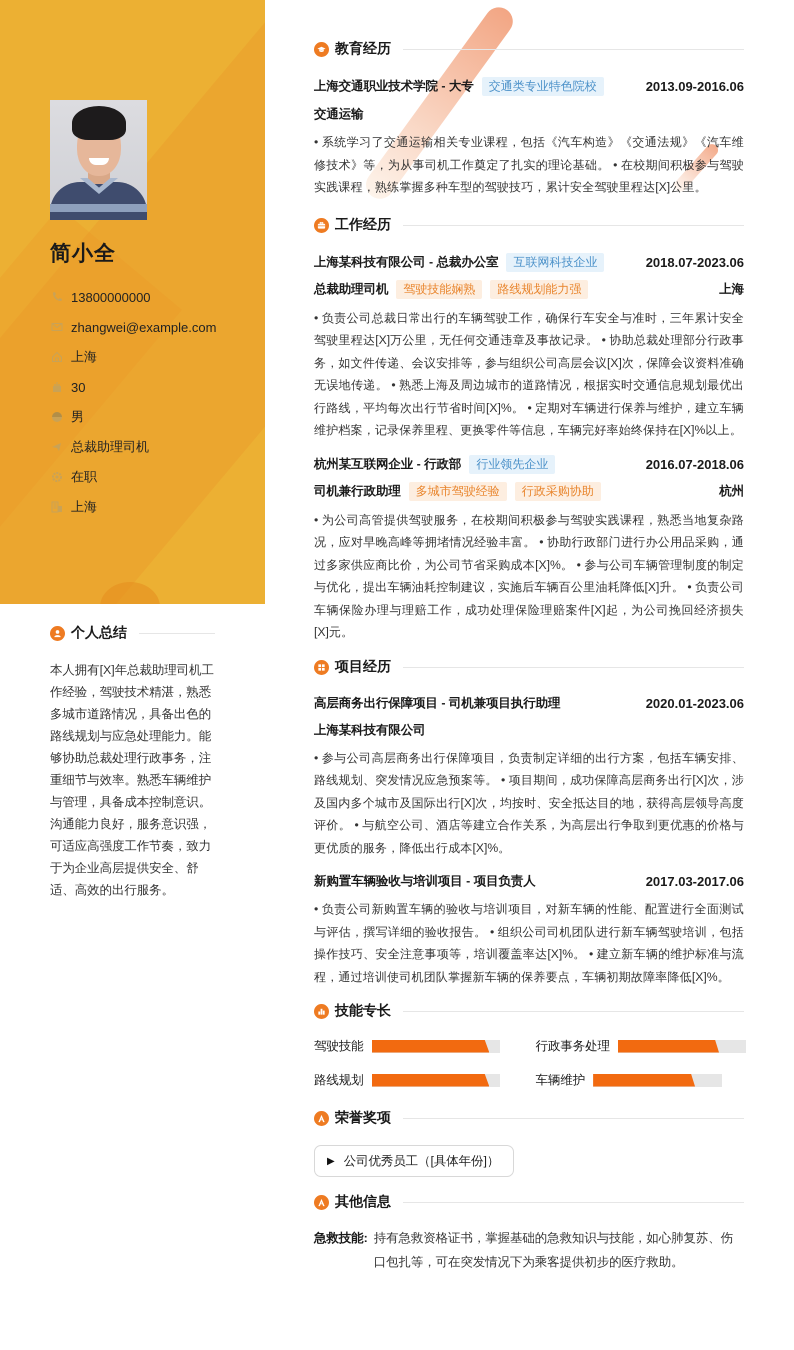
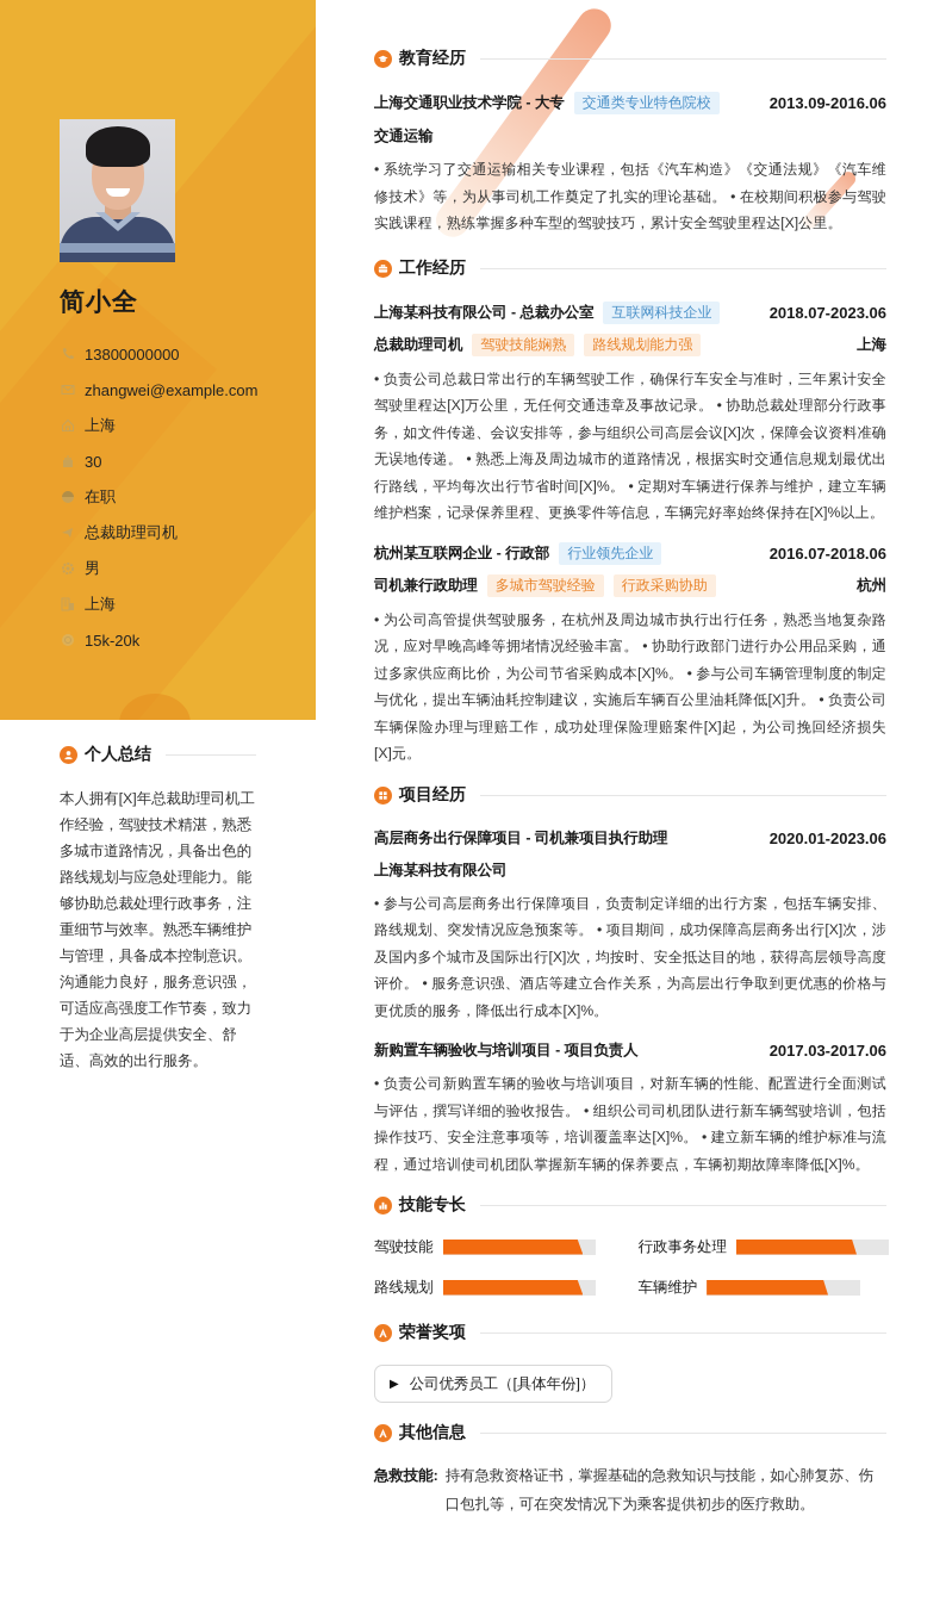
  简小全
  13800000000
  zhangwei@example.com
  上海
  30
- 男
+ 在职
  总裁助理司机
- 在职
+ 男
  上海
+ 15k-20k
  个人总结
  本人拥有[X]年总裁助理司机工作经验，驾驶技术精湛，熟悉多城市道路情况，具备出色的路线规划与应急处理能力。能够协助总裁处理行政事务，注重细节与效率。熟悉车辆维护与管理，具备成本控制意识。沟通能力良好，服务意识强，可适应高强度工作节奏，致力于为企业高层提供安全、舒适、高效的出行服务。
  教育经历
  上海交通职业技术学院 - 大专
  交通类专业特色院校
  2013.09-2016.06
  交通运输
  • 系统学习了交通运输相关专业课程，包括《汽车构造》《交通法规》《汽车维修技术》等，为从事司机工作奠定了扎实的理论基础。 • 在校期间积极参与驾驶实践课程，熟练掌握多种车型的驾驶技巧，累计安全驾驶里程达[X]公里。
  工作经历
  上海某科技有限公司 - 总裁办公室
  互联网科技企业
  2018.07-2023.06
  总裁助理司机
  驾驶技能娴熟
  路线规划能力强
  上海
  • 负责公司总裁日常出行的车辆驾驶工作，确保行车安全与准时，三年累计安全驾驶里程达[X]万公里，无任何交通违章及事故记录。 • 协助总裁处理部分行政事务，如文件传递、会议安排等，参与组织公司高层会议[X]次，保障会议资料准确无误地传递。 • 熟悉上海及周边城市的道路情况，根据实时交通信息规划最优出行路线，平均每次出行节省时间[X]%。 • 定期对车辆进行保养与维护，建立车辆维护档案，记录保养里程、更换零件等信息，车辆完好率始终保持在[X]%以上。
  杭州某互联网企业 - 行政部
  行业领先企业
  2016.07-2018.06
  司机兼行政助理
  多城市驾驶经验
  行政采购协助
  杭州
- • 为公司高管提供驾驶服务，在校期间积极参与驾驶实践课程，熟悉当地复杂路况，应对早晚高峰等拥堵情况经验丰富。 • 协助行政部门进行办公用品采购，通过多家供应商比价，为公司节省采购成本[X]%。 • 参与公司车辆管理制度的制定与优化，提出车辆油耗控制建议，实施后车辆百公里油耗降低[X]升。 • 负责公司车辆保险办理与理赔工作，成功处理保险理赔案件[X]起，为公司挽回经济损失[X]元。
+ • 为公司高管提供驾驶服务，在杭州及周边城市执行出行任务，熟悉当地复杂路况，应对早晚高峰等拥堵情况经验丰富。 • 协助行政部门进行办公用品采购，通过多家供应商比价，为公司节省采购成本[X]%。 • 参与公司车辆管理制度的制定与优化，提出车辆油耗控制建议，实施后车辆百公里油耗降低[X]升。 • 负责公司车辆保险办理与理赔工作，成功处理保险理赔案件[X]起，为公司挽回经济损失[X]元。
  项目经历
  高层商务出行保障项目 - 司机兼项目执行助理
  2020.01-2023.06
  上海某科技有限公司
- • 参与公司高层商务出行保障项目，负责制定详细的出行方案，包括车辆安排、路线规划、突发情况应急预案等。 • 项目期间，成功保障高层商务出行[X]次，涉及国内多个城市及国际出行[X]次，均按时、安全抵达目的地，获得高层领导高度评价。 • 与航空公司、酒店等建立合作关系，为高层出行争取到更优惠的价格与更优质的服务，降低出行成本[X]%。
+ • 参与公司高层商务出行保障项目，负责制定详细的出行方案，包括车辆安排、路线规划、突发情况应急预案等。 • 项目期间，成功保障高层商务出行[X]次，涉及国内多个城市及国际出行[X]次，均按时、安全抵达目的地，获得高层领导高度评价。 • 服务意识强、酒店等建立合作关系，为高层出行争取到更优惠的价格与更优质的服务，降低出行成本[X]%。
  新购置车辆验收与培训项目 - 项目负责人
  2017.03-2017.06
  • 负责公司新购置车辆的验收与培训项目，对新车辆的性能、配置进行全面测试与评估，撰写详细的验收报告。 • 组织公司司机团队进行新车辆驾驶培训，包括操作技巧、安全注意事项等，培训覆盖率达[X]%。 • 建立新车辆的维护标准与流程，通过培训使司机团队掌握新车辆的保养要点，车辆初期故障率降低[X]%。
  技能专长
  驾驶技能
  行政事务处理
  路线规划
  车辆维护
  荣誉奖项
  ▶
  公司优秀员工（[具体年份]）
  其他信息
  急救技能:
  持有急救资格证书，掌握基础的急救知识与技能，如心肺复苏、伤口包扎等，可在突发情况下为乘客提供初步的医疗救助。
